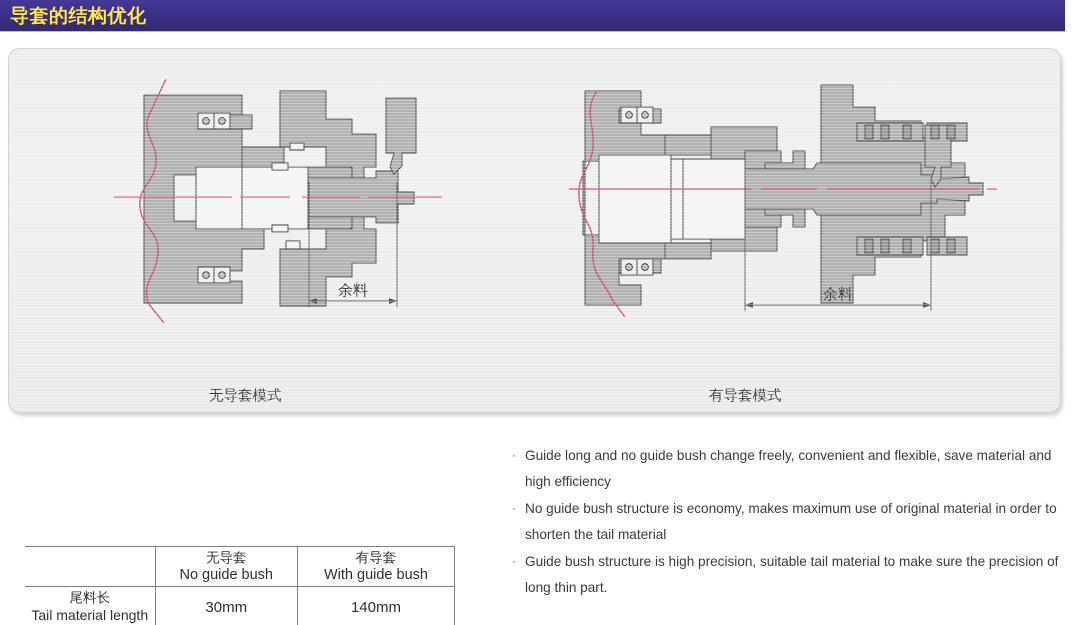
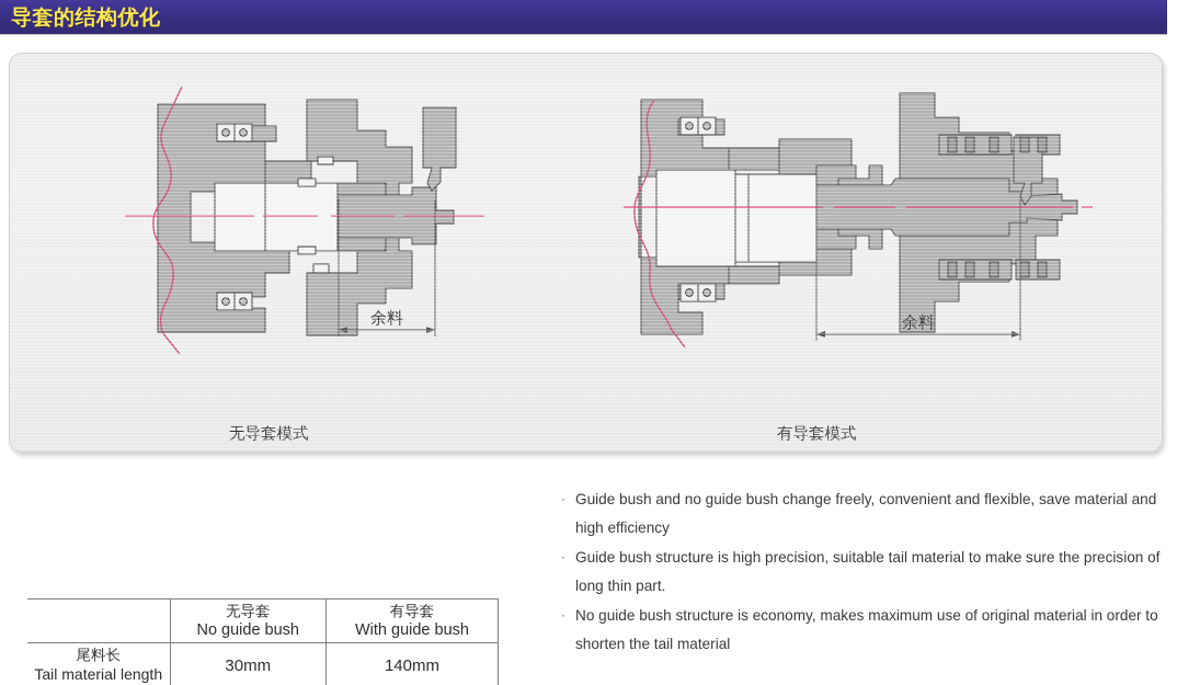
  导套的结构优化
  余料
  余料
  无导套模式
  有导套模式
  ·
- Guide long and no guide bush change freely, convenient and flexible, save material and high efficiency
+ Guide bush and no guide bush change freely, convenient and flexible, save material and high efficiency
  ·
- No guide bush structure is economy, makes maximum use of original material in order to shorten the tail material
+ Guide bush structure is high precision, suitable tail material to make sure the precision of long thin part.
  ·
- Guide bush structure is high precision, suitable tail material to make sure the precision of long thin part.
+ No guide bush structure is economy, makes maximum use of original material in order to shorten the tail material
  	无导套 No guide bush	有导套 With guide bush
  尾料长 Tail material length	30mm	140mm
